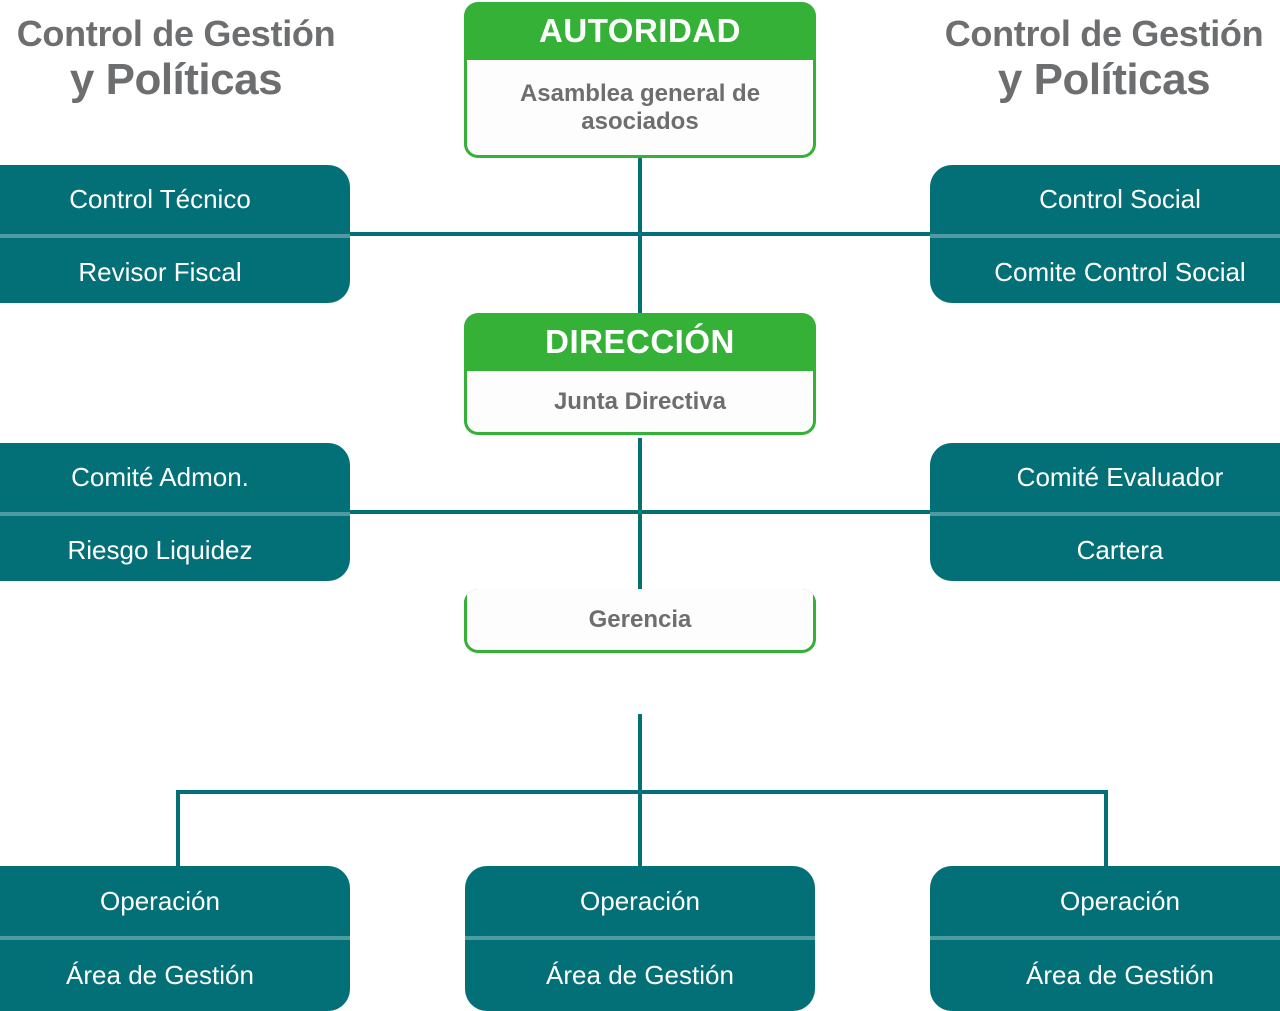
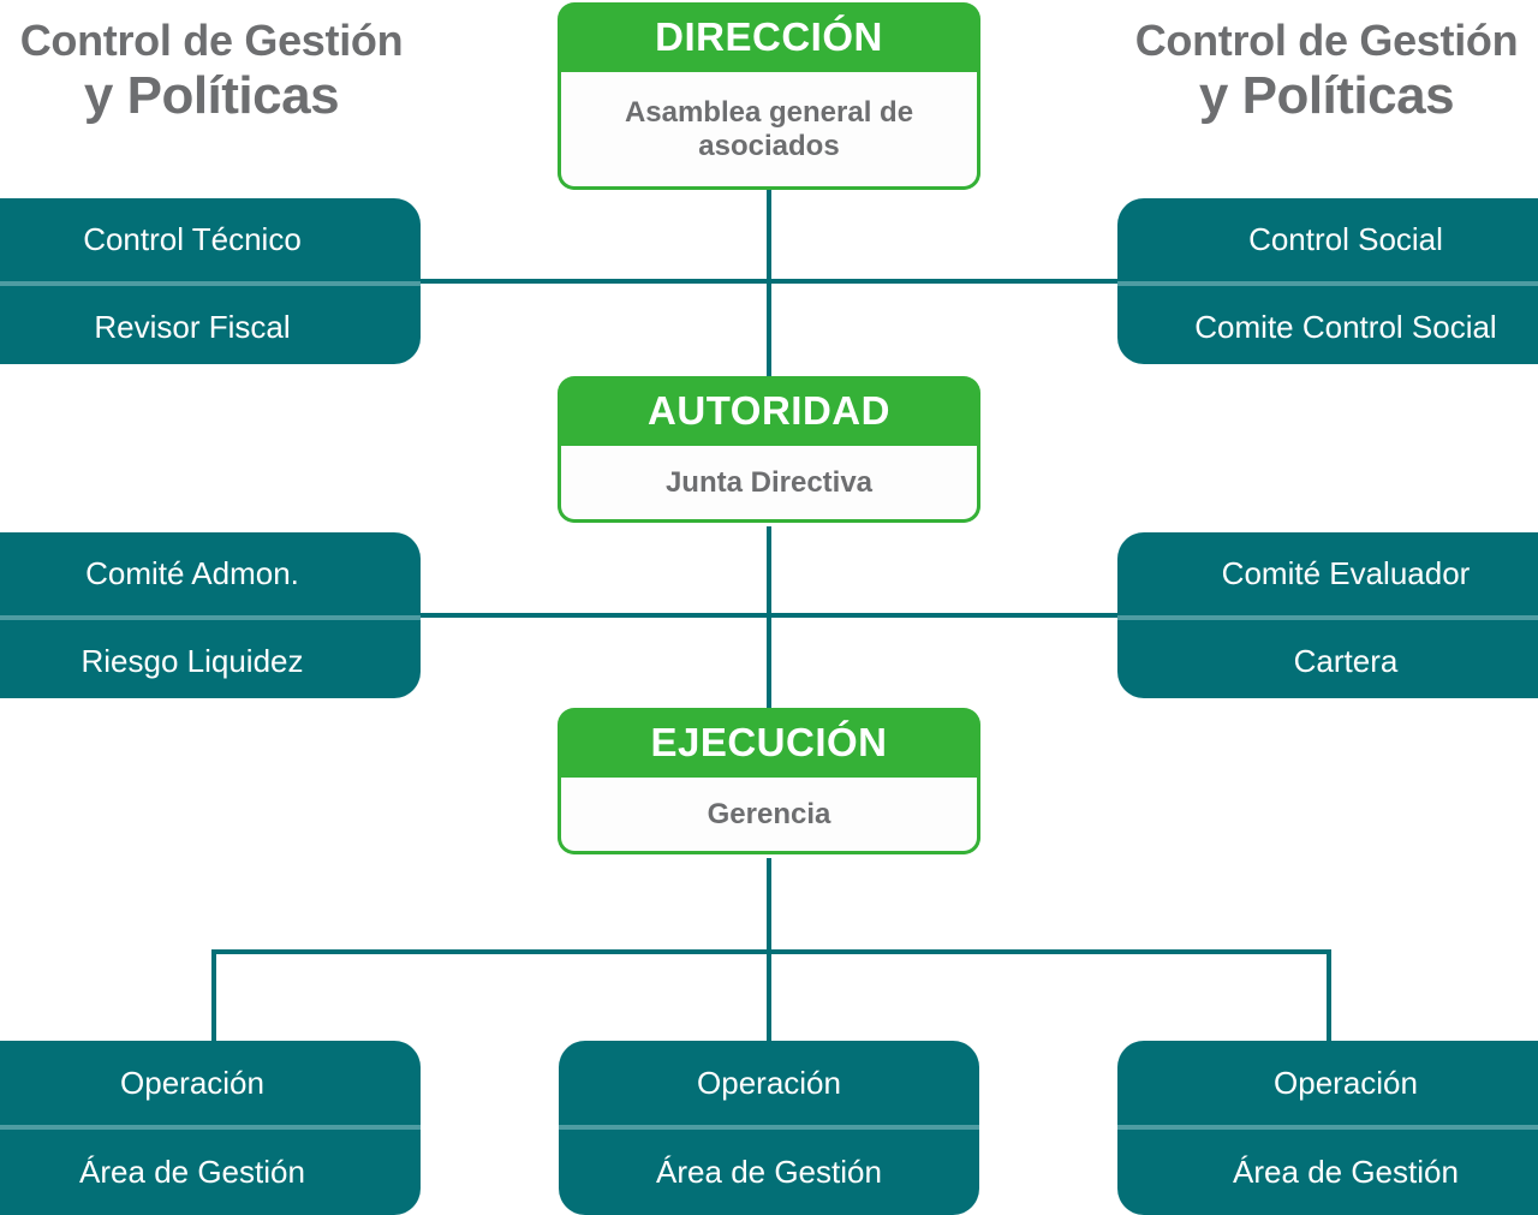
  Control de Gestión
  y Políticas
  Control de Gestión
  y Políticas
- AUTORIDAD
+ DIRECCIÓN
  Asamblea general de asociados
- DIRECCIÓN
+ AUTORIDAD
  Junta Directiva
+ EJECUCIÓN
  Gerencia
  Control Técnico
  Revisor Fiscal
  Control Social
  Comite Control Social
  Comité Admon.
  Riesgo Liquidez
  Comité Evaluador
  Cartera
  Operación
  Área de Gestión
  Operación
  Área de Gestión
  Operación
  Área de Gestión
